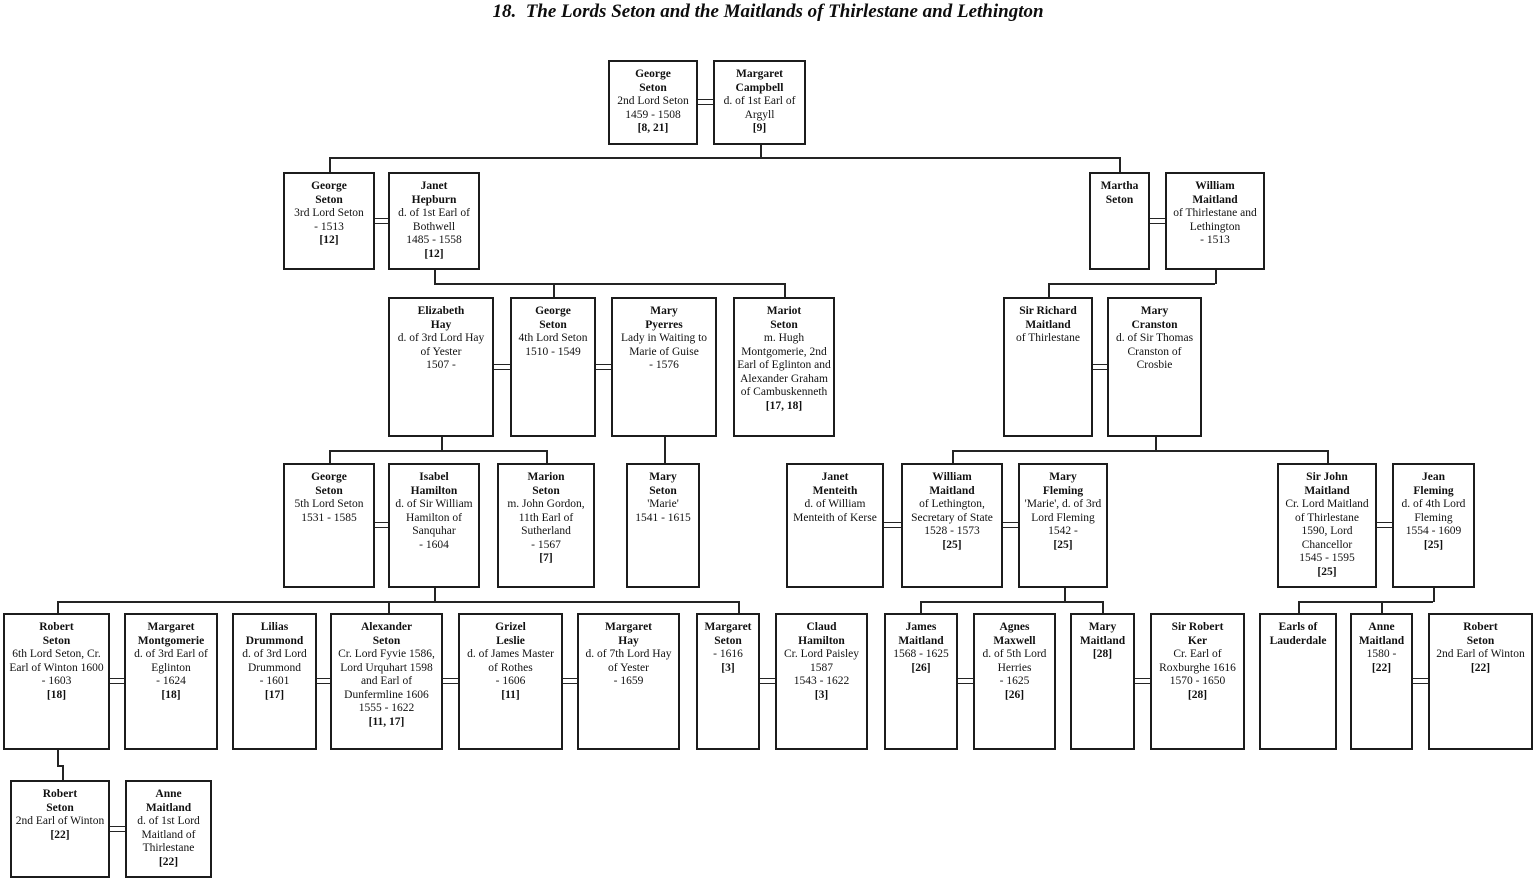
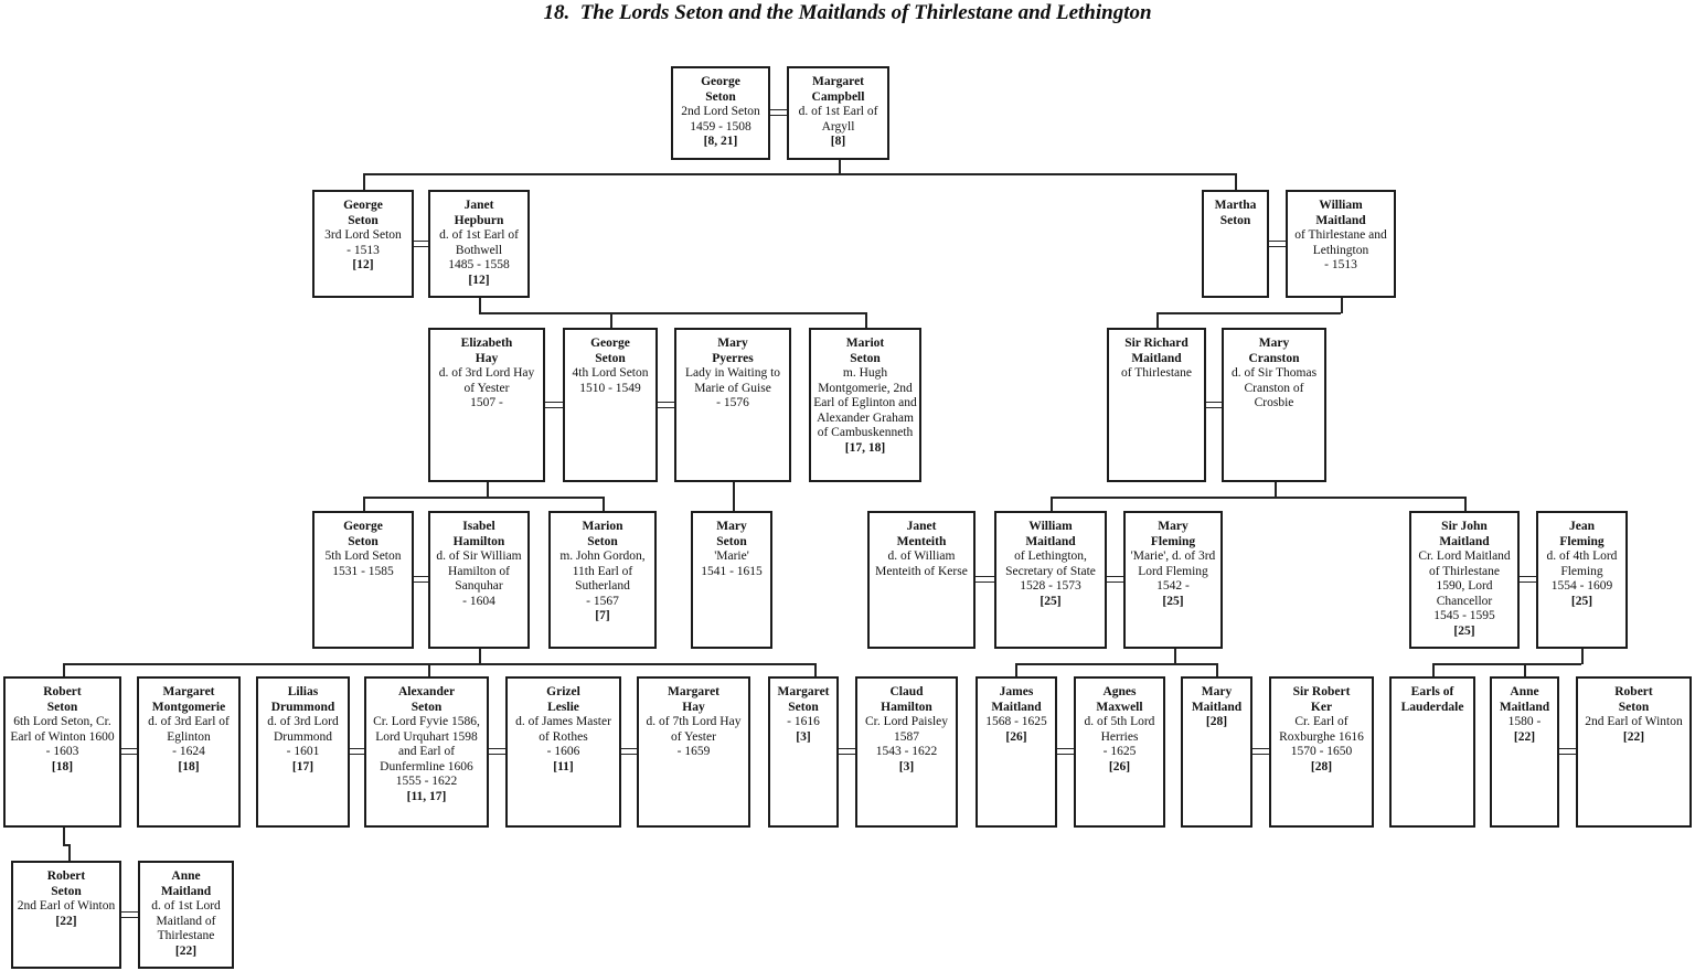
  18. The Lords Seton and the Maitlands of Thirlestane and Lethington
  George
  Seton
  2nd Lord Seton
  1459 - 1508
  [8, 21]
  Margaret
  Campbell
  d. of 1st Earl of Argyll
- [9]
+ [8]
  George
  Seton
  3rd Lord Seton
  - 1513
  [12]
  Janet
  Hepburn
  d. of 1st Earl of Bothwell
  1485 - 1558
  [12]
  Martha
  Seton
  William
  Maitland
  of Thirlestane and Lethington
  - 1513
  Elizabeth
  Hay
  d. of 3rd Lord Hay of Yester
  1507 -
  George
  Seton
  4th Lord Seton
  1510 - 1549
  Mary
  Pyerres
  Lady in Waiting to Marie of Guise
  - 1576
  Mariot
  Seton
  m. Hugh Montgomerie, 2nd Earl of Eglinton and Alexander Graham of Cambuskenneth
  [17, 18]
  Sir Richard
  Maitland
  of Thirlestane
  Mary
  Cranston
  d. of Sir Thomas Cranston of Crosbie
  George
  Seton
  5th Lord Seton
  1531 - 1585
  Isabel
  Hamilton
  d. of Sir William Hamilton of Sanquhar
  - 1604
  Marion
  Seton
  m. John Gordon, 11th Earl of Sutherland
  - 1567
  [7]
  Mary
  Seton
  'Marie'
  1541 - 1615
  Janet
  Menteith
  d. of William Menteith of Kerse
  William
  Maitland
  of Lethington, Secretary of State
  1528 - 1573
  [25]
  Mary
  Fleming
  'Marie', d. of 3rd Lord Fleming
  1542 -
  [25]
  Sir John
  Maitland
  Cr. Lord Maitland of Thirlestane 1590, Lord Chancellor
  1545 - 1595
  [25]
  Jean
  Fleming
  d. of 4th Lord Fleming
  1554 - 1609
  [25]
  Robert
  Seton
  6th Lord Seton, Cr. Earl of Winton 1600
  - 1603
  [18]
  Margaret
  Montgomerie
  d. of 3rd Earl of Eglinton
  - 1624
  [18]
  Lilias
  Drummond
  d. of 3rd Lord Drummond
  - 1601
  [17]
  Alexander
  Seton
  Cr. Lord Fyvie 1586, Lord Urquhart 1598 and Earl of Dunfermline 1606
  1555 - 1622
  [11, 17]
  Grizel
  Leslie
  d. of James Master of Rothes
  - 1606
  [11]
  Margaret
  Hay
  d. of 7th Lord Hay of Yester
  - 1659
  Margaret
  Seton
  - 1616
  [3]
  Claud
  Hamilton
  Cr. Lord Paisley 1587
  1543 - 1622
  [3]
  James
  Maitland
  1568 - 1625
  [26]
  Agnes
  Maxwell
  d. of 5th Lord Herries
  - 1625
  [26]
  Mary
  Maitland
  [28]
  Sir Robert
  Ker
  Cr. Earl of Roxburghe 1616
  1570 - 1650
  [28]
  Earls of
  Lauderdale
  Anne
  Maitland
  1580 -
  [22]
  Robert
  Seton
  2nd Earl of Winton
  [22]
  Robert
  Seton
  2nd Earl of Winton
  [22]
  Anne
  Maitland
  d. of 1st Lord Maitland of Thirlestane
  [22]
